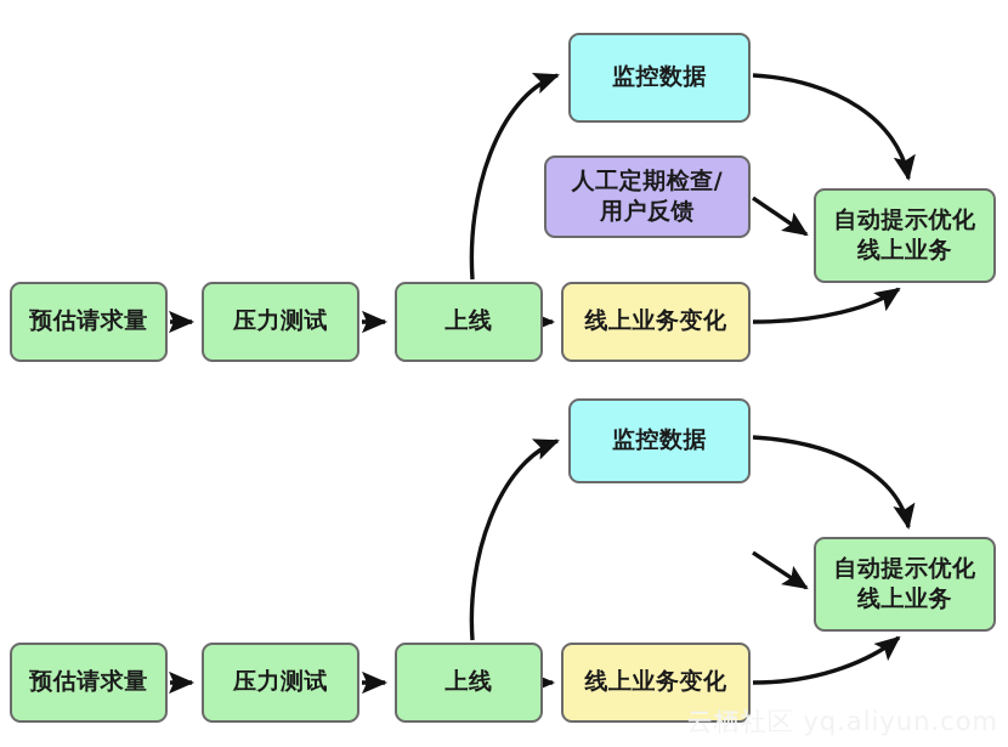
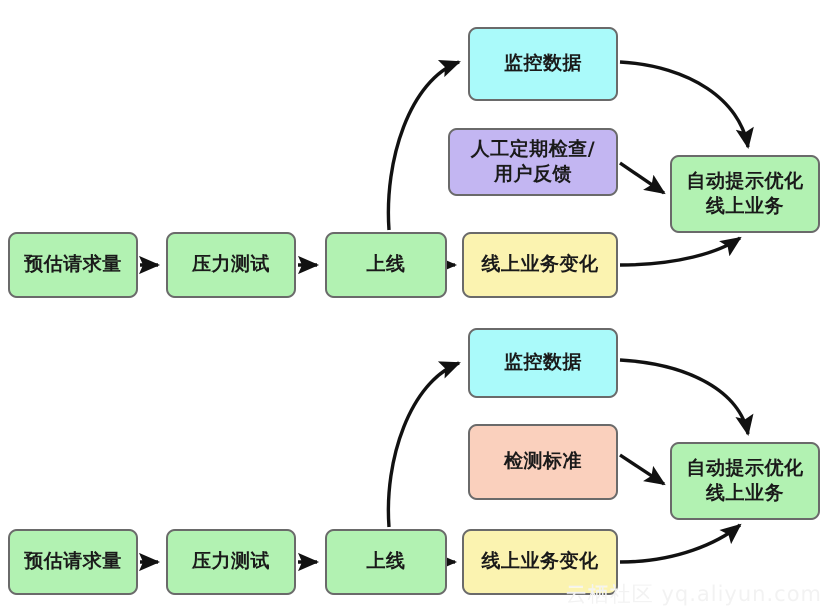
  预估请求量
  压力测试
  上线
  监控数据
  人工定期检查/
  用户反馈
  线上业务变化
  自动提示优化
  线上业务
  预估请求量
  压力测试
  上线
  监控数据
+ 检测标准
  线上业务变化
  自动提示优化
  线上业务
  云栖社区 yq.aliyun.com
